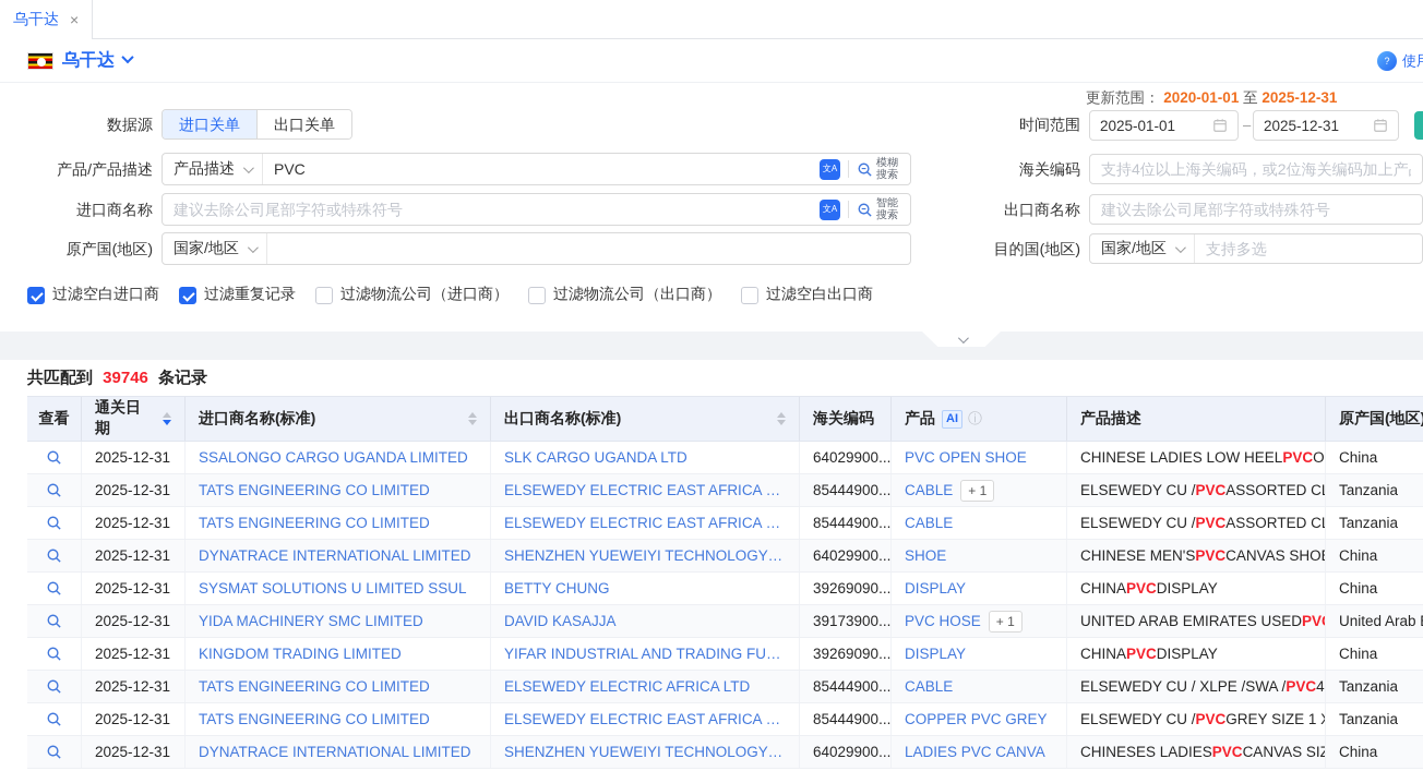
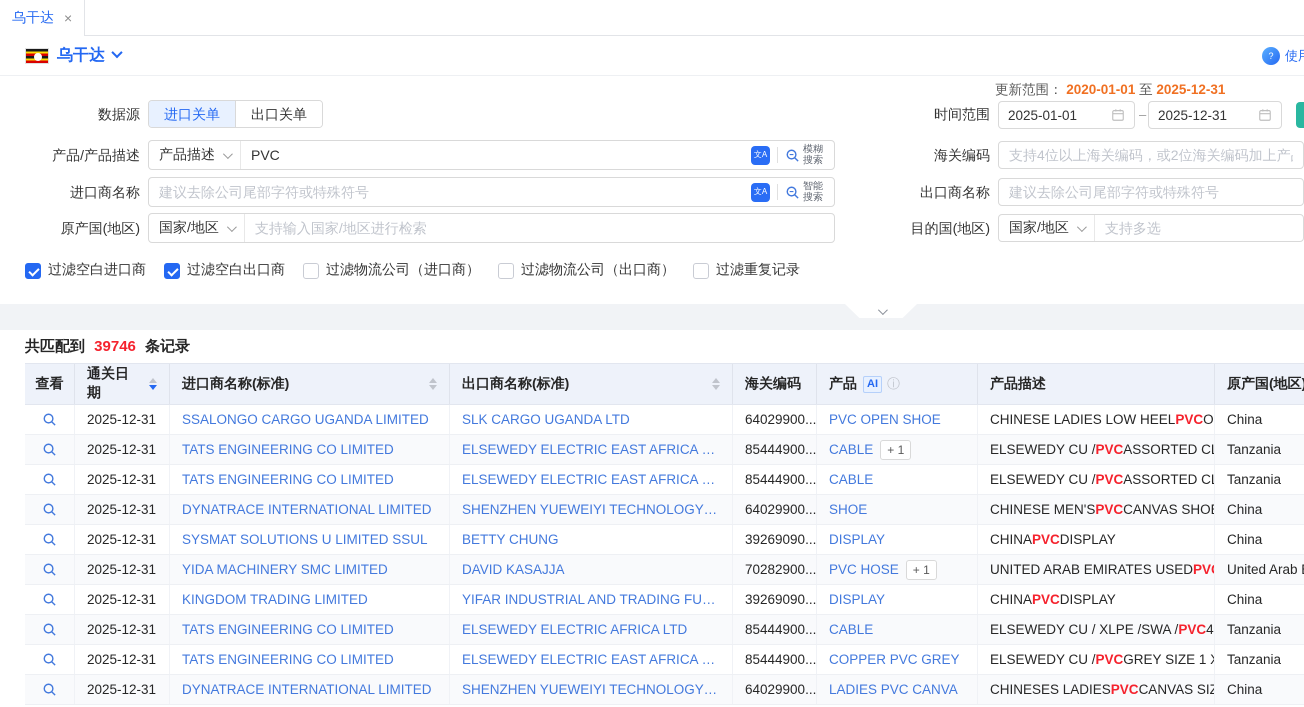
  乌干达
  ×
  乌干达
  ?
  更新范围： 2020-01-01 至 2025-12-31
  数据源
  进口关单
  出口关单
  时间范围
  2025-01-01
  –
  2025-12-31
  产品/产品描述
  产品描述
  PVC
  文A
  模糊搜索
  海关编码
  支持4位以上海关编码，或2位海关编码加上产
  进口商名称
  建议去除公司尾部字符或特殊符号
  文A
  智能搜索
  出口商名称
  建议去除公司尾部字符或特殊符号
  原产国(地区)
  国家/地区
+ 支持输入国家/地区进行检索
  目的国(地区)
  国家/地区
  支持多选
  过滤空白进口商
- 过滤重复记录
+ 过滤空白出口商
  过滤物流公司（进口商）
  过滤物流公司（出口商）
- 过滤空白出口商
+ 过滤重复记录
  共匹配到 39746 条记录
  查看
  通关日期
  进口商名称(标准)
  出口商名称(标准)
  海关编码
  产品
  AI
  ⓘ
  产品描述
  原产国(地区
  2025-12-31
  SSALONGO CARGO UGANDA LIMITED
  SLK CARGO UGANDA LTD
  64029900...
  PVC OPEN SHOE
  CHINESE LADIES LOW HEEL
  PVC
  China
  2025-12-31
  TATS ENGINEERING CO LIMITED
  ELSEWEDY ELECTRIC EAST AFRICA LIM
  85444900...
  CABLE
  + 1
  ELSEWEDY CU /
  PVC
  Tanzania
  2025-12-31
  TATS ENGINEERING CO LIMITED
  ELSEWEDY ELECTRIC EAST AFRICA LIM
  85444900...
  CABLE
  ELSEWEDY CU /
  PVC
  Tanzania
  2025-12-31
  DYNATRACE INTERNATIONAL LIMITED
  SHENZHEN YUEWEIYI TECHNOLOGY C
  64029900...
  SHOE
  CHINESE MEN'S
  PVC
  China
  2025-12-31
  SYSMAT SOLUTIONS U LIMITED SSUL
  BETTY CHUNG
  39269090...
  DISPLAY
  CHINA
  PVC
  DISPLAY
  China
  2025-12-31
  YIDA MACHINERY SMC LIMITED
  DAVID KASAJJA
- 39173900...
+ 70282900...
  PVC HOSE
  + 1
  UNITED ARAB EMIRATES USED
  2025-12-31
  KINGDOM TRADING LIMITED
  YIFAR INDUSTRIAL AND TRADING FUZH
  39269090...
  DISPLAY
  CHINA
  PVC
  DISPLAY
  China
  2025-12-31
  TATS ENGINEERING CO LIMITED
  ELSEWEDY ELECTRIC AFRICA LTD
  85444900...
  CABLE
  ELSEWEDY CU / XLPE /SWA /
  PVC
  Tanzania
  2025-12-31
  TATS ENGINEERING CO LIMITED
  ELSEWEDY ELECTRIC EAST AFRICA LIM
  85444900...
  COPPER PVC GREY
  ELSEWEDY CU /
  PVC
  Tanzania
  2025-12-31
  DYNATRACE INTERNATIONAL LIMITED
  SHENZHEN YUEWEIYI TECHNOLOGY C
  64029900...
  LADIES PVC CANVA
  CHINESES LADIES
  PVC
  China
